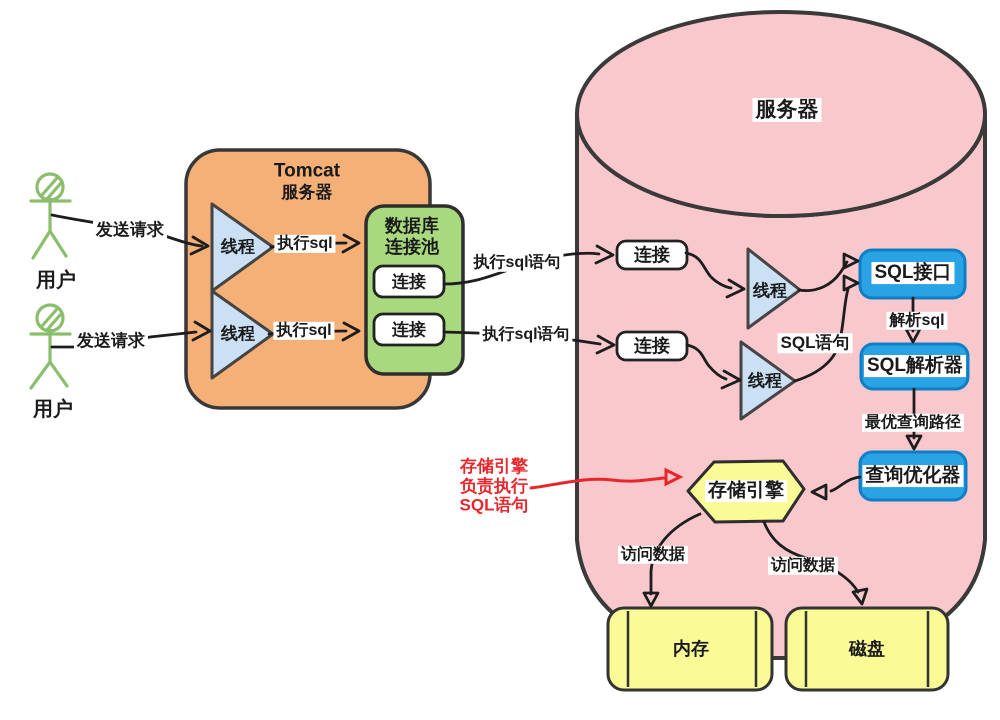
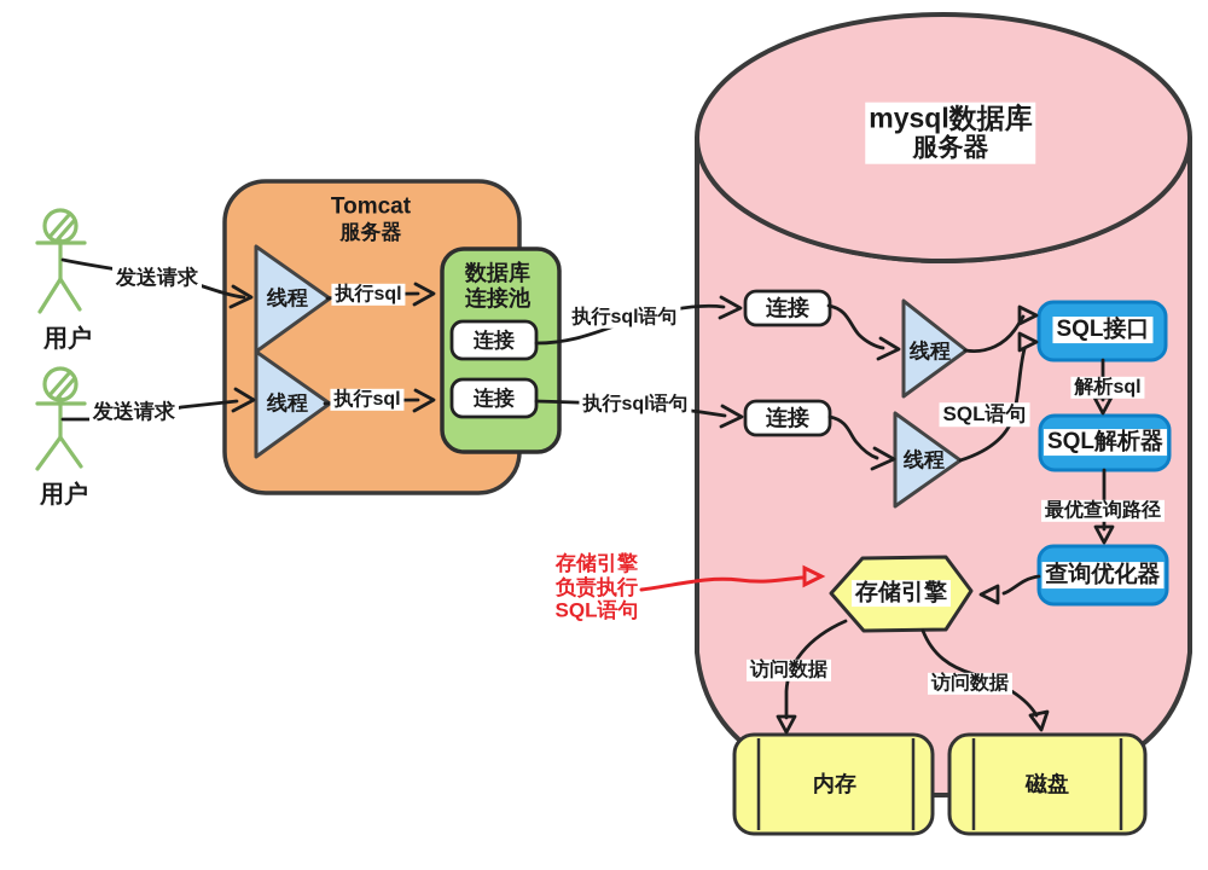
+ mysql数据库
  服务器
  Tomcat
  服务器
  数据库
  连接池
  用户
  用户
  发送请求
  发送请求
  线程
  线程
  执行sql
  执行sql
  连接
  连接
  执行sql语句
  执行sql语句
  连接
  连接
  线程
  线程
  SQL语句
  SQL接口
  解析sql
  SQL解析器
  最优查询路径
  查询优化器
  存储引擎
  存储引擎
  负责执行
  SQL语句
  访问数据
  访问数据
  内存
  磁盘
